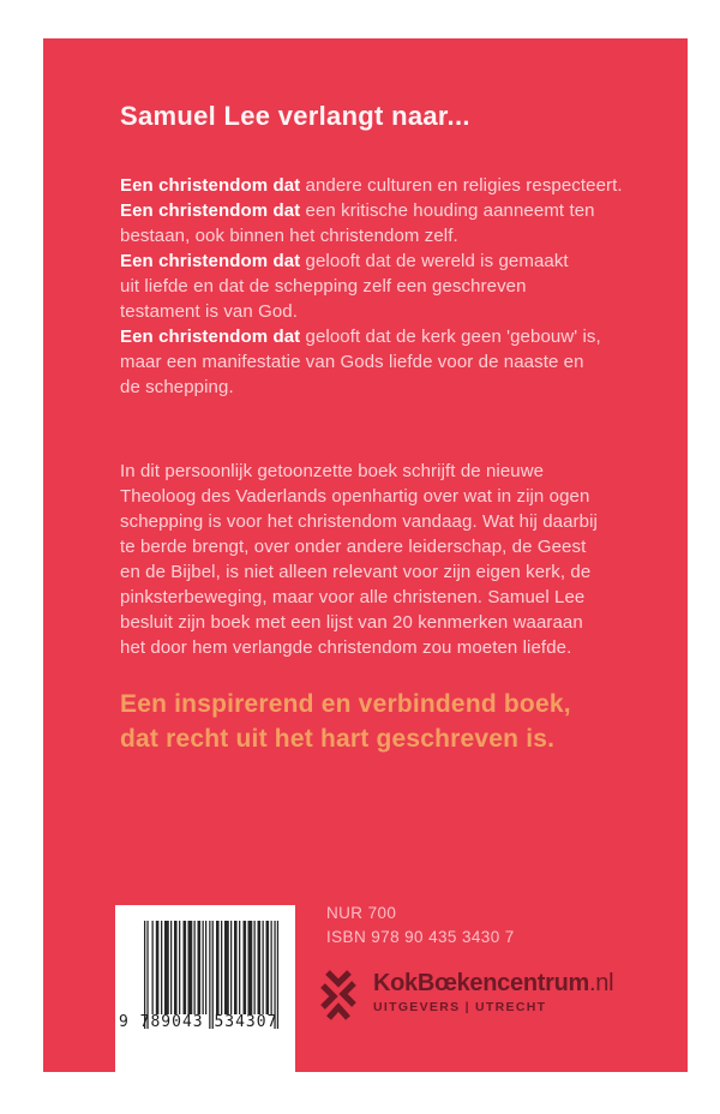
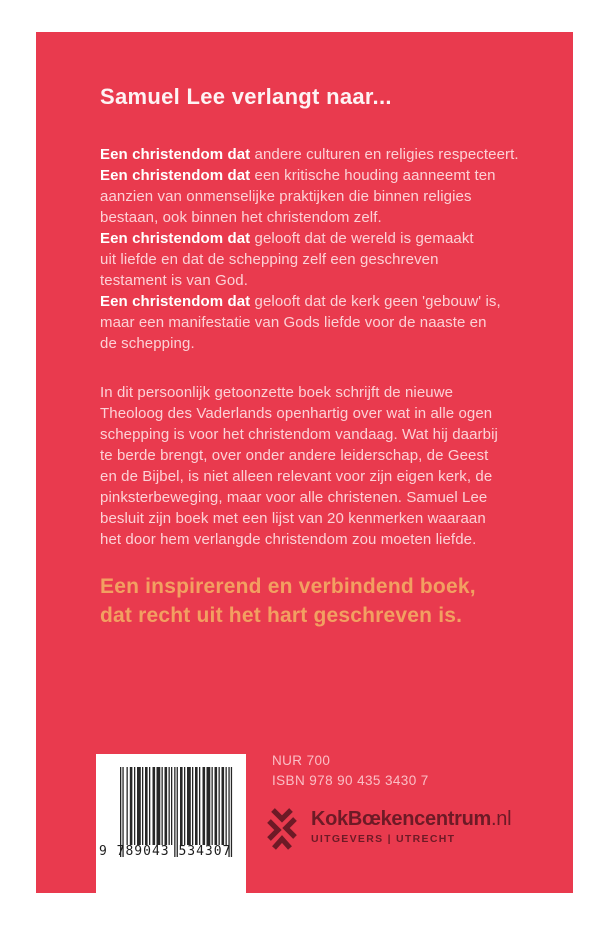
  Samuel Lee verlangt naar...
  Een christendom dat andere culturen en religies respecteert.
  Een christendom dat een kritische houding aanneemt ten
+ aanzien van onmenselijke praktijken die binnen religies
  bestaan, ook binnen het christendom zelf.
  Een christendom dat gelooft dat de wereld is gemaakt
  uit liefde en dat de schepping zelf een geschreven
  testament is van God.
  Een christendom dat gelooft dat de kerk geen 'gebouw' is,
  maar een manifestatie van Gods liefde voor de naaste en
  de schepping.
  In dit persoonlijk getoonzette boek schrijft de nieuwe
- Theoloog des Vaderlands openhartig over wat in zijn ogen
+ Theoloog des Vaderlands openhartig over wat in alle ogen
  schepping is voor het christendom vandaag. Wat hij daarbij
  te berde brengt, over onder andere leiderschap, de Geest
  en de Bijbel, is niet alleen relevant voor zijn eigen kerk, de
  pinksterbeweging, maar voor alle christenen. Samuel Lee
  besluit zijn boek met een lijst van 20 kenmerken waaraan
  het door hem verlangde christendom zou moeten liefde.
  Een inspirerend en verbindend boek,
  dat recht uit het hart geschreven is.
  9 789043 534307
  NUR 700
  ISBN 978 90 435 3430 7
  KokBœkencentrum.nl
  UITGEVERS | UTRECHT
